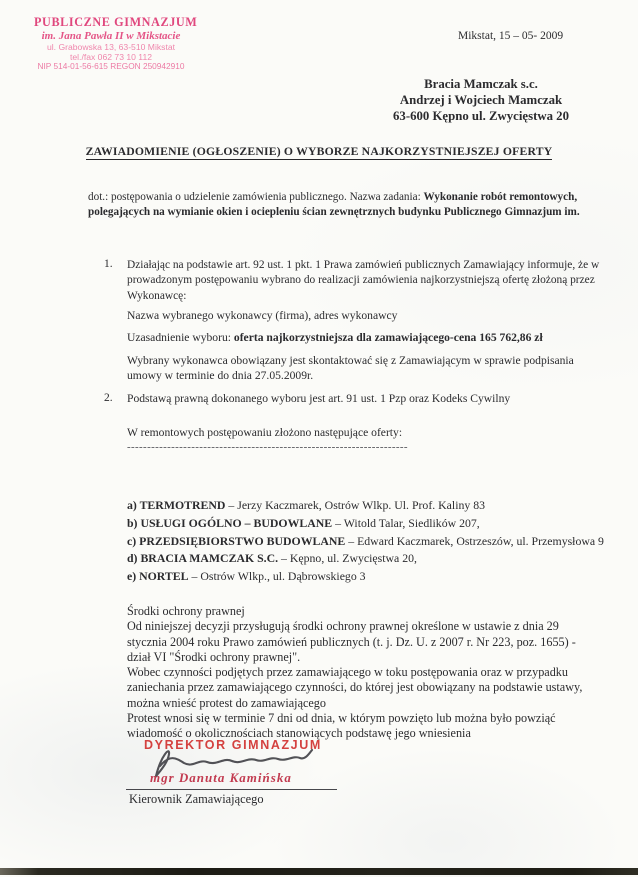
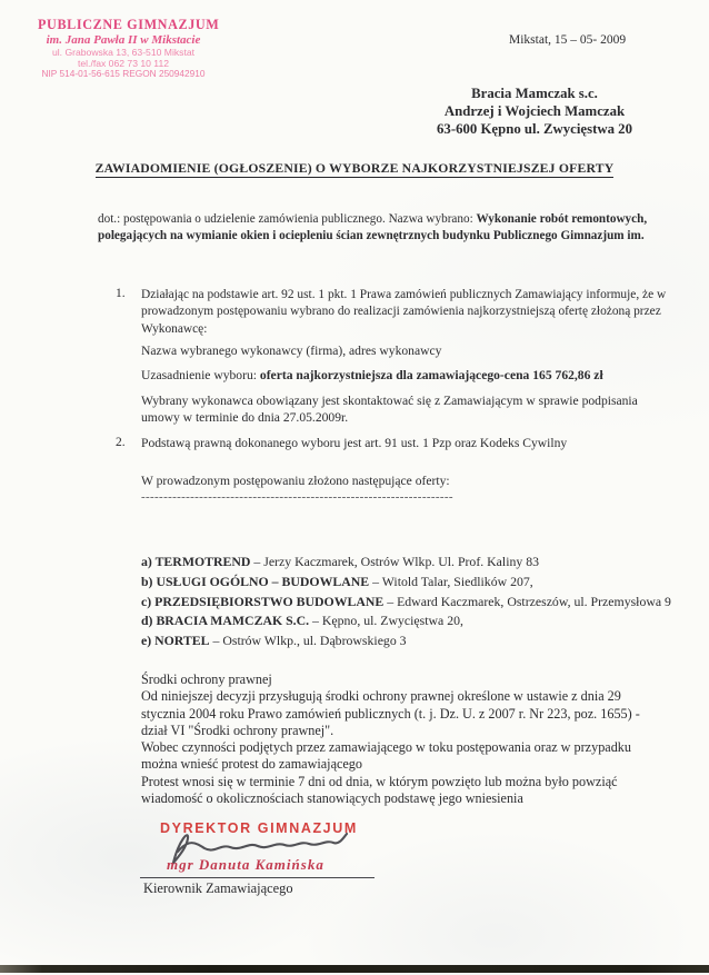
  PUBLICZNE GIMNAZJUM
  im. Jana Pawła II w Mikstacie
  ul. Grabowska 13, 63-510 Mikstat
  tel./fax 062 73 10 112
  NIP 514-01-56-615 REGON 250942910
  Mikstat, 15 – 05- 2009
  Bracia Mamczak s.c.
  Andrzej i Wojciech Mamczak
  63-600 Kępno ul. Zwycięstwa 20
  ZAWIADOMIENIE (OGŁOSZENIE) O WYBORZE NAJKORZYSTNIEJSZEJ OFERTY
- dot.: postępowania o udzielenie zamówienia publicznego. Nazwa zadania: Wykonanie robót remontowych,
+ dot.: postępowania o udzielenie zamówienia publicznego. Nazwa wybrano: Wykonanie robót remontowych,
  polegających na wymianie okien i ociepleniu ścian zewnętrznych budynku Publicznego Gimnazjum im.
  1.
  Działając na podstawie art. 92 ust. 1 pkt. 1 Prawa zamówień publicznych Zamawiający informuje, że w
  prowadzonym postępowaniu wybrano do realizacji zamówienia najkorzystniejszą ofertę złożoną przez
  Wykonawcę:
  Nazwa wybranego wykonawcy (firma), adres wykonawcy
  Uzasadnienie wyboru: oferta najkorzystniejsza dla zamawiającego-cena 165 762,86 zł
  Wybrany wykonawca obowiązany jest skontaktować się z Zamawiającym w sprawie podpisania
  umowy w terminie do dnia 27.05.2009r.
  2.
  Podstawą prawną dokonanego wyboru jest art. 91 ust. 1 Pzp oraz Kodeks Cywilny
- W remontowych postępowaniu złożono następujące oferty:
+ W prowadzonym postępowaniu złożono następujące oferty:
  ----------------------------------------------------------------------
  a) TERMOTREND – Jerzy Kaczmarek, Ostrów Wlkp. Ul. Prof. Kaliny 83
  b) USŁUGI OGÓLNO – BUDOWLANE – Witold Talar, Siedlików 207,
  c) PRZEDSIĘBIORSTWO BUDOWLANE – Edward Kaczmarek, Ostrzeszów, ul. Przemysłowa 9
  d) BRACIA MAMCZAK S.C. – Kępno, ul. Zwycięstwa 20,
  e) NORTEL – Ostrów Wlkp., ul. Dąbrowskiego 3
  Środki ochrony prawnej
  Od niniejszej decyzji przysługują środki ochrony prawnej określone w ustawie z dnia 29
  stycznia 2004 roku Prawo zamówień publicznych (t. j. Dz. U. z 2007 r. Nr 223, poz. 1655) -
  dział VI "Środki ochrony prawnej".
  Wobec czynności podjętych przez zamawiającego w toku postępowania oraz w przypadku
- zaniechania przez zamawiającego czynności, do której jest obowiązany na podstawie ustawy,
  można wnieść protest do zamawiającego
  Protest wnosi się w terminie 7 dni od dnia, w którym powzięto lub można było powziąć
  wiadomość o okolicznościach stanowiących podstawę jego wniesienia
  DYREKTOR GIMNAZJUM
  mgr Danuta Kamińska
  Kierownik Zamawiającego
